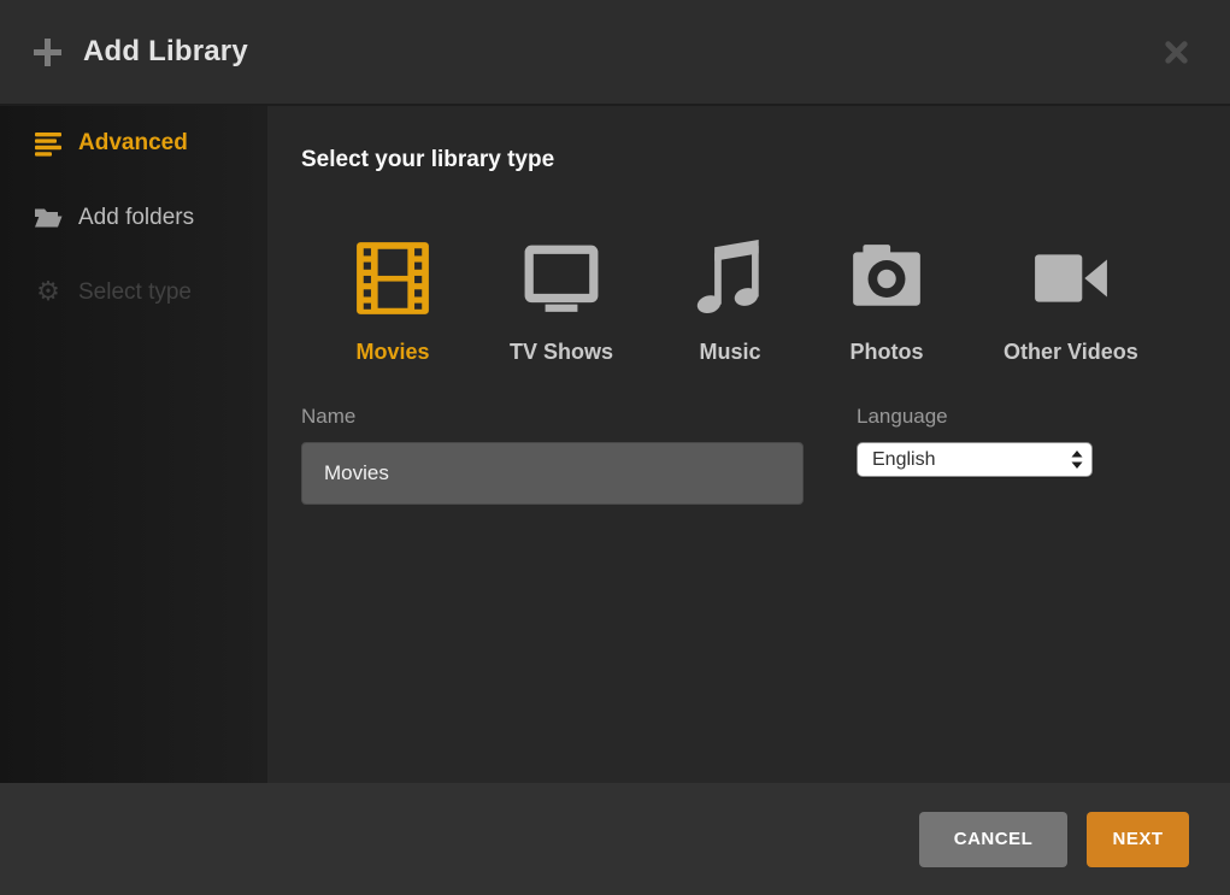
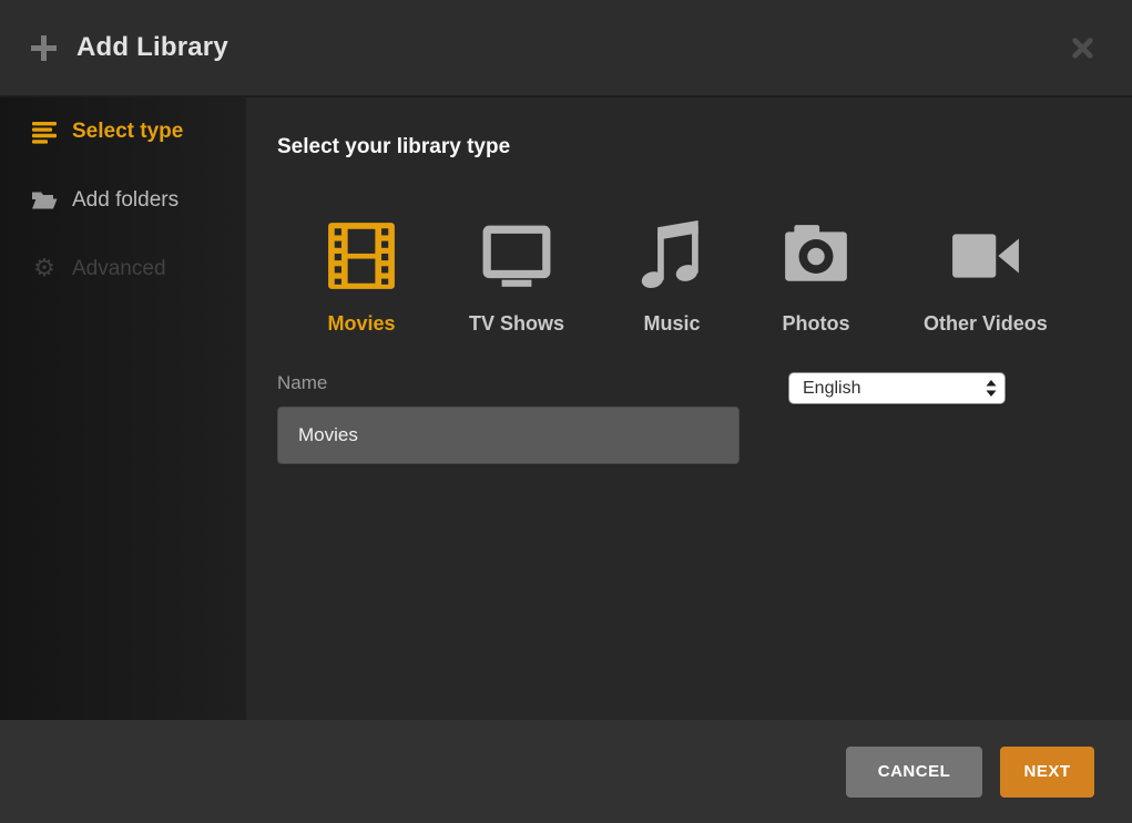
  Add Library
- Advanced
+ Select type
  Add folders
  ⚙
- Select type
+ Advanced
  Select your library type
  Movies
  TV Shows
  Music
  Photos
  Other Videos
  Name
  Movies
- Language
  English
  CANCEL
  NEXT
